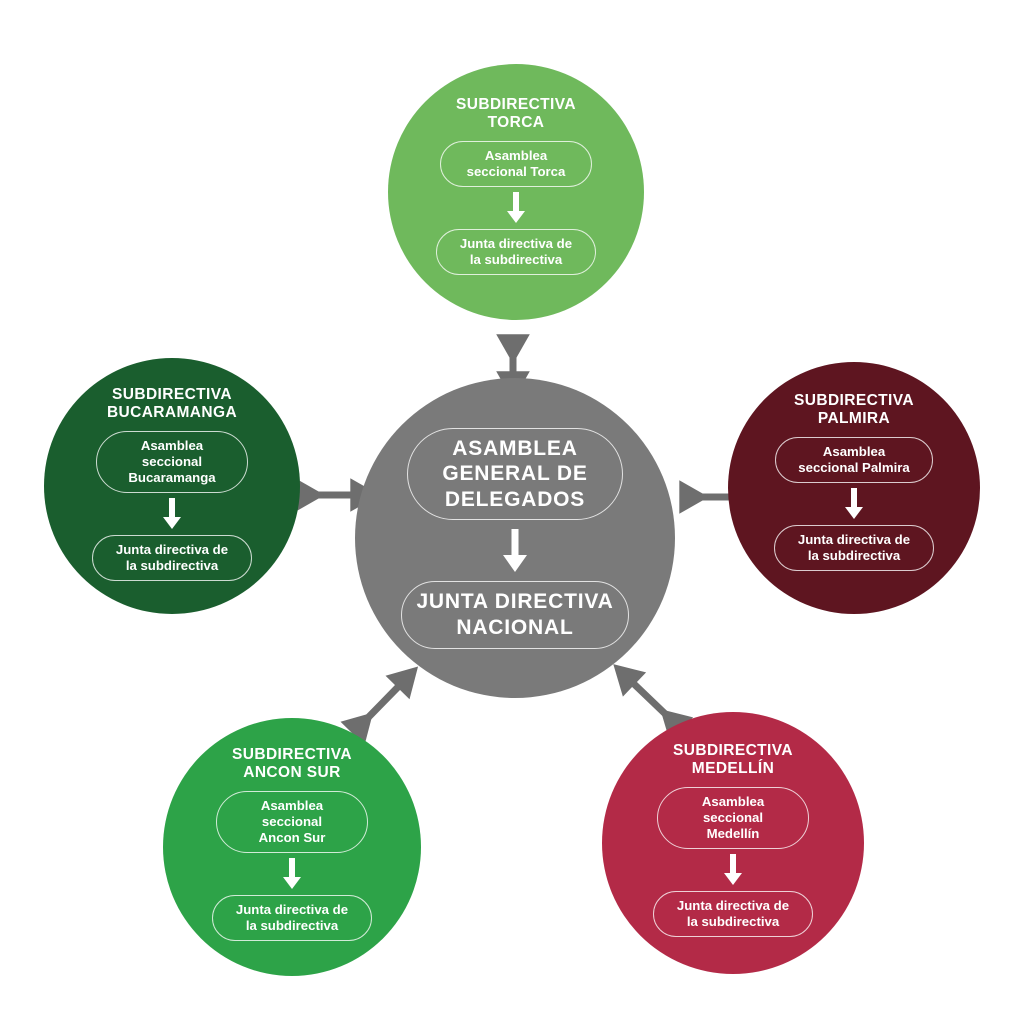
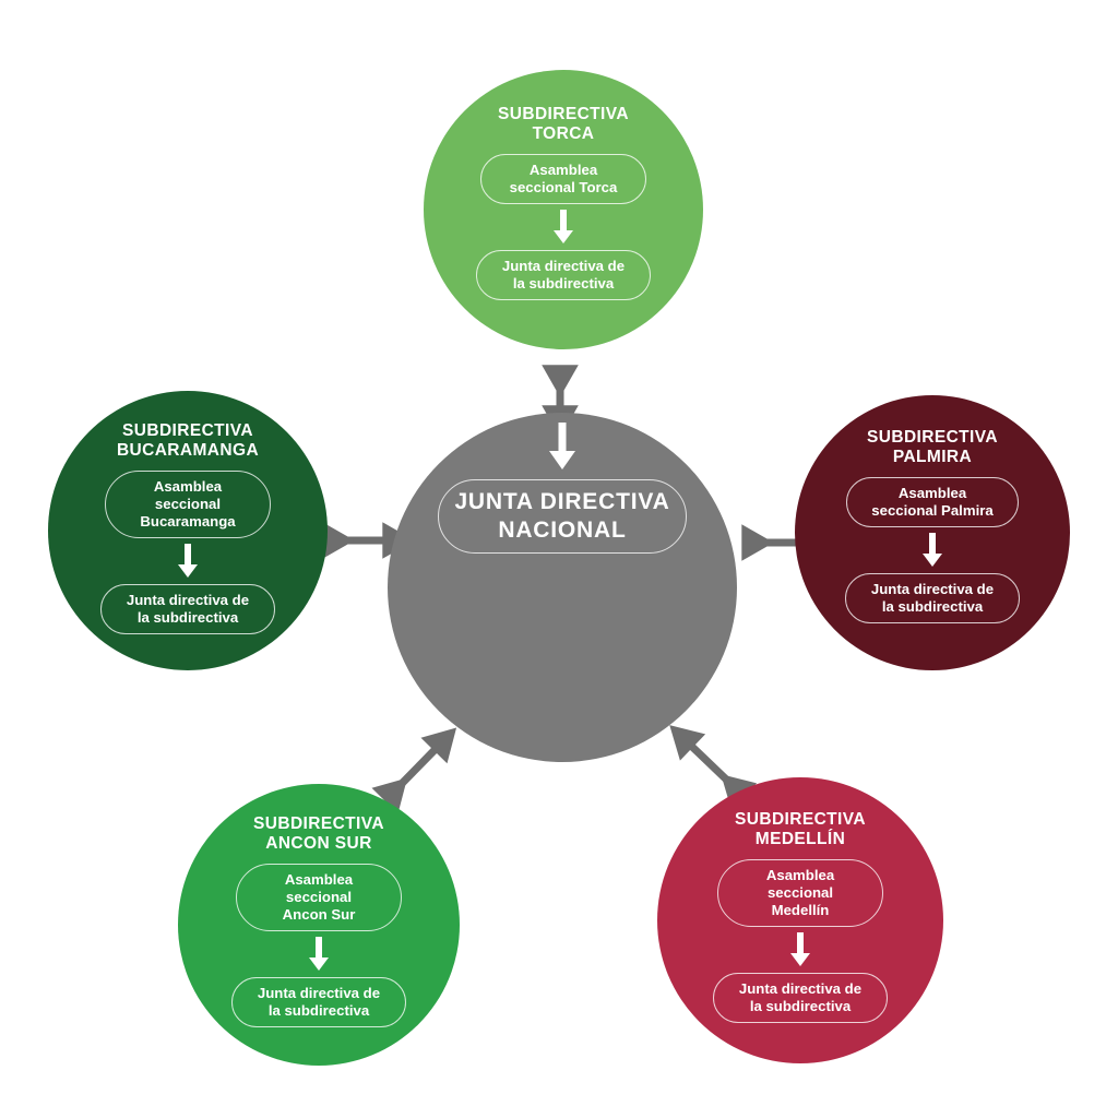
- ASAMBLEA
- GENERAL DE
- DELEGADOS
  JUNTA DIRECTIVA
  NACIONAL
  SUBDIRECTIVA
  TORCA
  Asamblea
  seccional Torca
  Junta directiva de
  la subdirectiva
  SUBDIRECTIVA
  BUCARAMANGA
  Asamblea
  seccional
  Bucaramanga
  Junta directiva de
  la subdirectiva
  SUBDIRECTIVA
  PALMIRA
  Asamblea
  seccional Palmira
  Junta directiva de
  la subdirectiva
  SUBDIRECTIVA
  ANCON SUR
  Asamblea
  seccional
  Ancon Sur
  Junta directiva de
  la subdirectiva
  SUBDIRECTIVA
  MEDELLÍN
  Asamblea
  seccional
  Medellín
  Junta directiva de
  la subdirectiva
